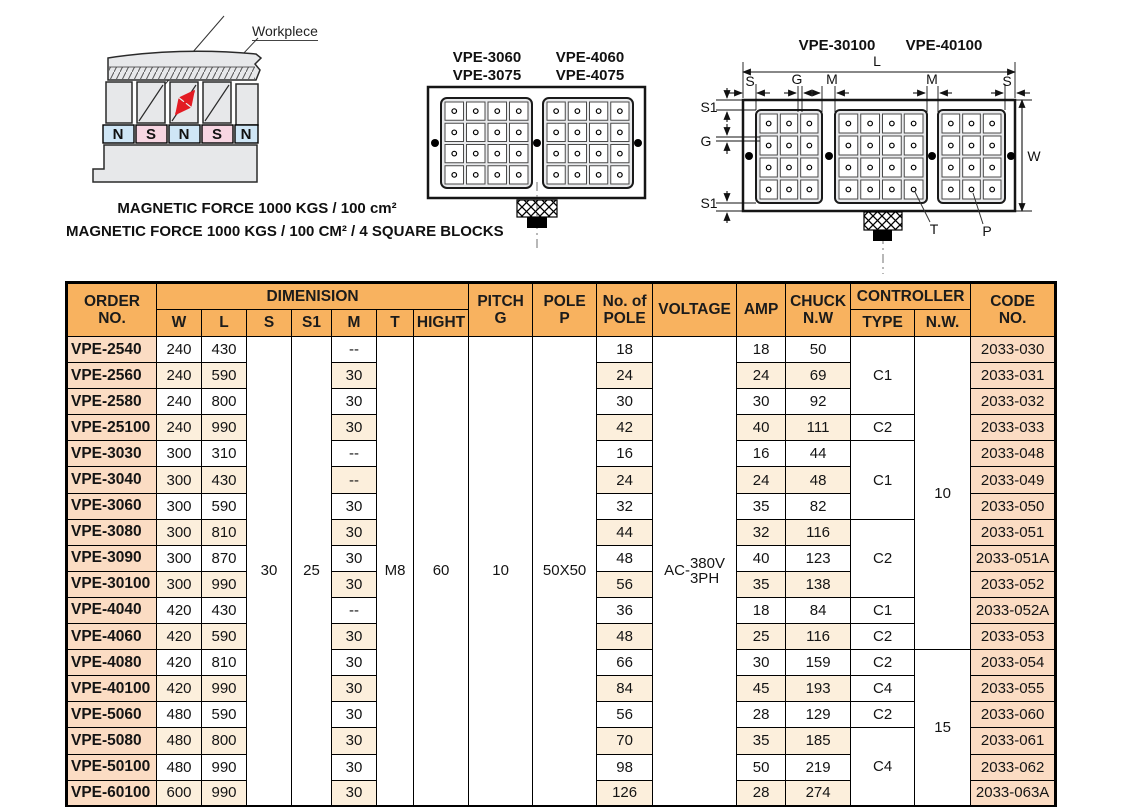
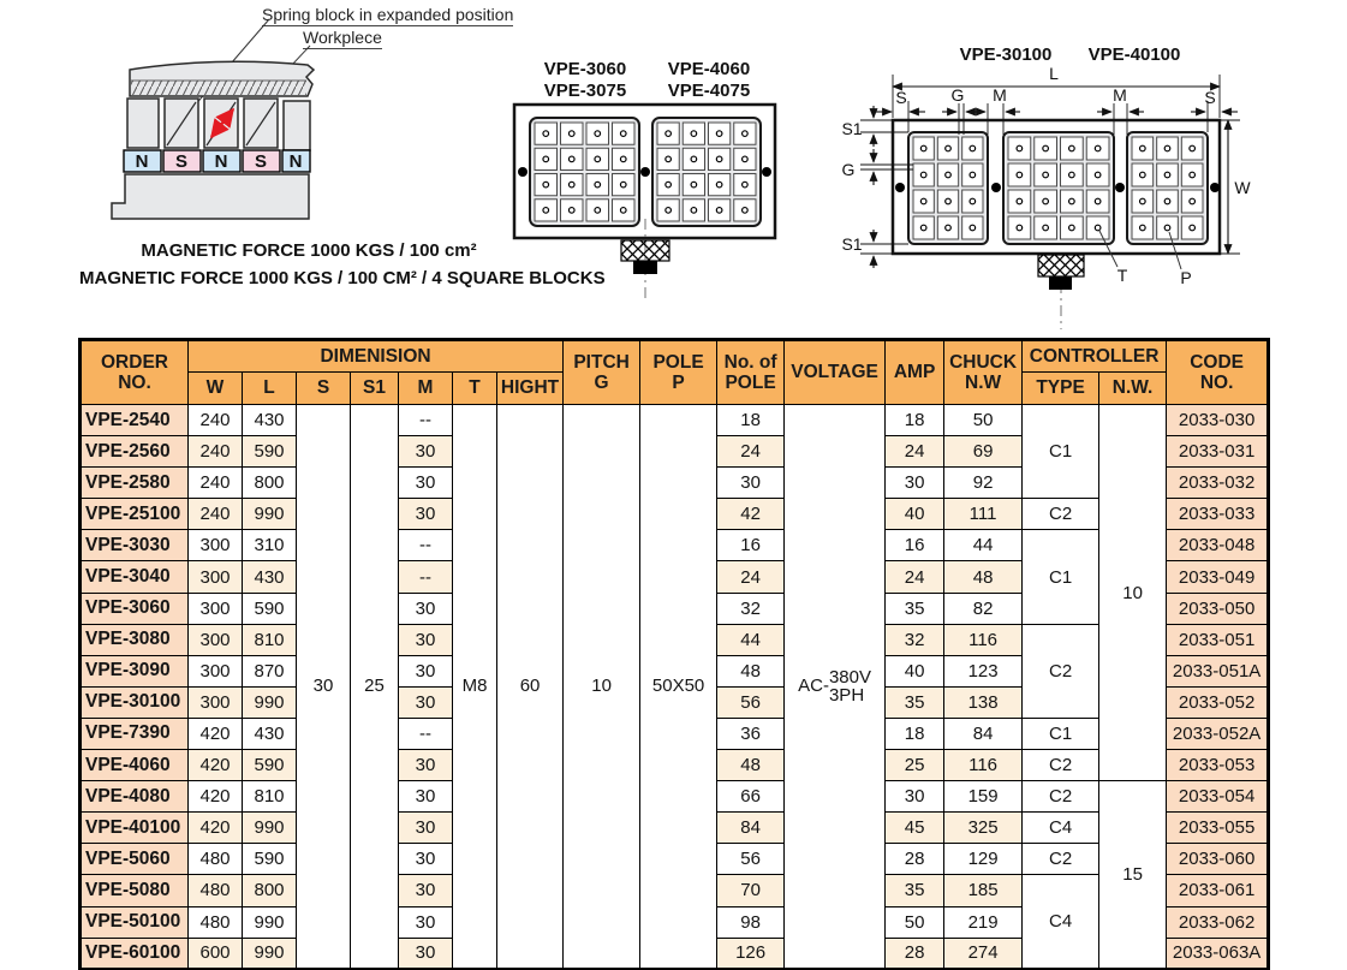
+ Spring block in expanded position
  Workplece
  N
  S
  N
  S
  N
  MAGNETIC FORCE 1000 KGS / 100 cm²
  MAGNETIC FORCE 1000 KGS / 100 CM² / 4 SQUARE B
  VPE-3060
  VPE-3075
  VPE-4060
  VPE-4075
  VPE-30100
  VPE-40100
  L
  S
  G
  M
  M
  S
  S1
  G
  S1
  W
  T
  P
  ORDER NO.	DIMENISION	PITCH G	POLE P	No. of POLE	VOLTAGE	AMP	CHUCK N.W	CONTROLLER	CODE NO.
  W	L	S	S1	M	T	HIGHT	TYPE	N.W.
  VPE-2540	240	430	30	25	--	M8	60	10	50X50	18	AC-380V3PH	18	50	C1	10	2033-030
  VPE-2560	240	590	30	24	24	69	2033-031
  VPE-2580	240	800	30	30	30	92	2033-032
  VPE-25100	240	990	30	42	40	111	C2	2033-033
  VPE-3030	300	310	--	16	16	44	C1	2033-048
  VPE-3040	300	430	--	24	24	48	2033-049
  VPE-3060	300	590	30	32	35	82	2033-050
  VPE-3080	300	810	30	44	32	116	C2	2033-051
  VPE-3090	300	870	30	48	40	123	2033-051A
  VPE-30100	300	990	30	56	35	138	2033-052
- VPE-4040	420	430	--	36	18	84	C1	2033-052A
+ VPE-7390	420	430	--	36	18	84	C1	2033-052A
  VPE-4060	420	590	30	48	25	116	C2	2033-053
  VPE-4080	420	810	30	66	30	159	C2	15	2033-054
- VPE-40100	420	990	30	84	45	193	C4	2033-055
+ VPE-40100	420	990	30	84	45	325	C4	2033-055
  VPE-5060	480	590	30	56	28	129	C2	2033-060
  VPE-5080	480	800	30	70	35	185	C4	2033-061
  VPE-50100	480	990	30	98	50	219	2033-062
  VPE-60100	600	990	30	126	28	274	2033-063A
